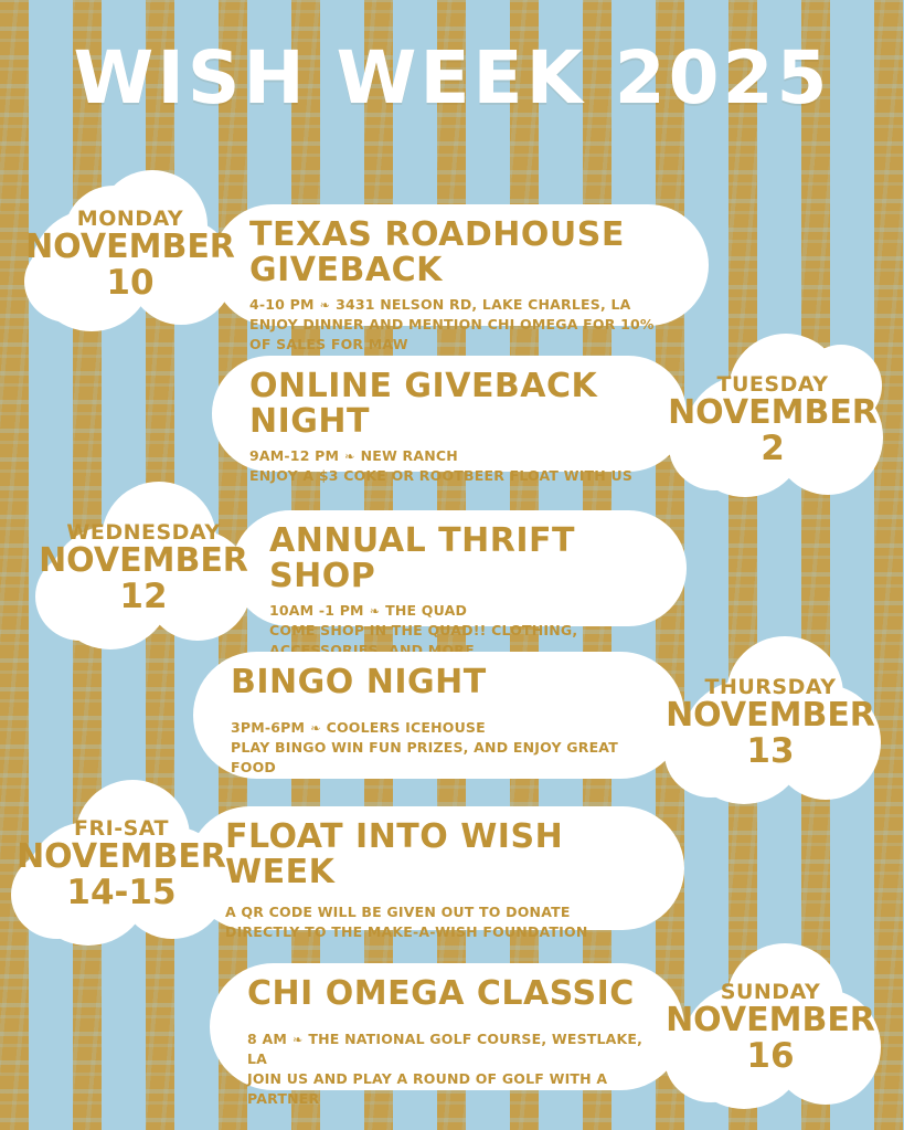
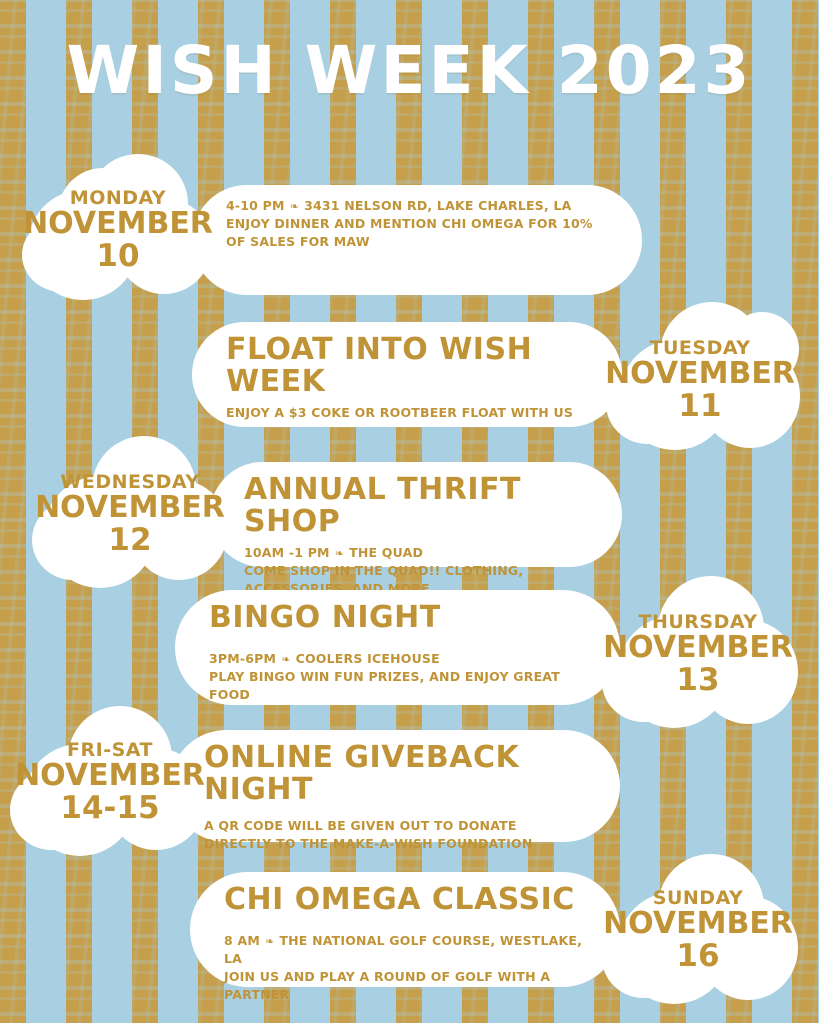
- WISH WEEK 2025
+ WISH WEEK 2023
  MONDAY
  NOVEMBER
  10
- TEXAS ROADHOUSE GIVEBACK
  4-10 PM ❧ 3431 NELSON RD, LAKE CHARLES, LA
  ENJOY DINNER AND MENTION CHI OMEGA FOR 10% OF SALES FOR MAW
  TUESDAY
  NOVEMBER
- 2
+ 11
- ONLINE GIVEBACK NIGHT
+ FLOAT INTO WISH WEEK
- 9AM-12 PM ❧ NEW RANCH
  ENJOY A $3 COKE OR ROOTBEER FLOAT WITH US
  WEDNESDAY
  NOVEMBER
  12
  ANNUAL THRIFT SHOP
  10AM -1 PM ❧ THE QUAD
  COME SHOP IN THE QUAD!! CLOTHING, ACCESSORIES, AND MORE
  THURSDAY
  NOVEMBER
  13
  BINGO NIGHT
  3PM-6PM ❧ COOLERS ICEHOUSE
  PLAY BINGO WIN FUN PRIZES, AND ENJOY GREAT FOOD
  FRI-SAT
  NOVEMBER
  14-15
- FLOAT INTO WISH WEEK
+ ONLINE GIVEBACK NIGHT
  A QR CODE WILL BE GIVEN OUT TO DONATE DIRECTLY TO THE MAKE-A-WISH FOUNDATION
  SUNDAY
  NOVEMBER
  16
  CHI OMEGA CLASSIC
  8 AM ❧ THE NATIONAL GOLF COURSE, WESTLAKE, LA
  JOIN US AND PLAY A ROUND OF GOLF WITH A PARTNER
